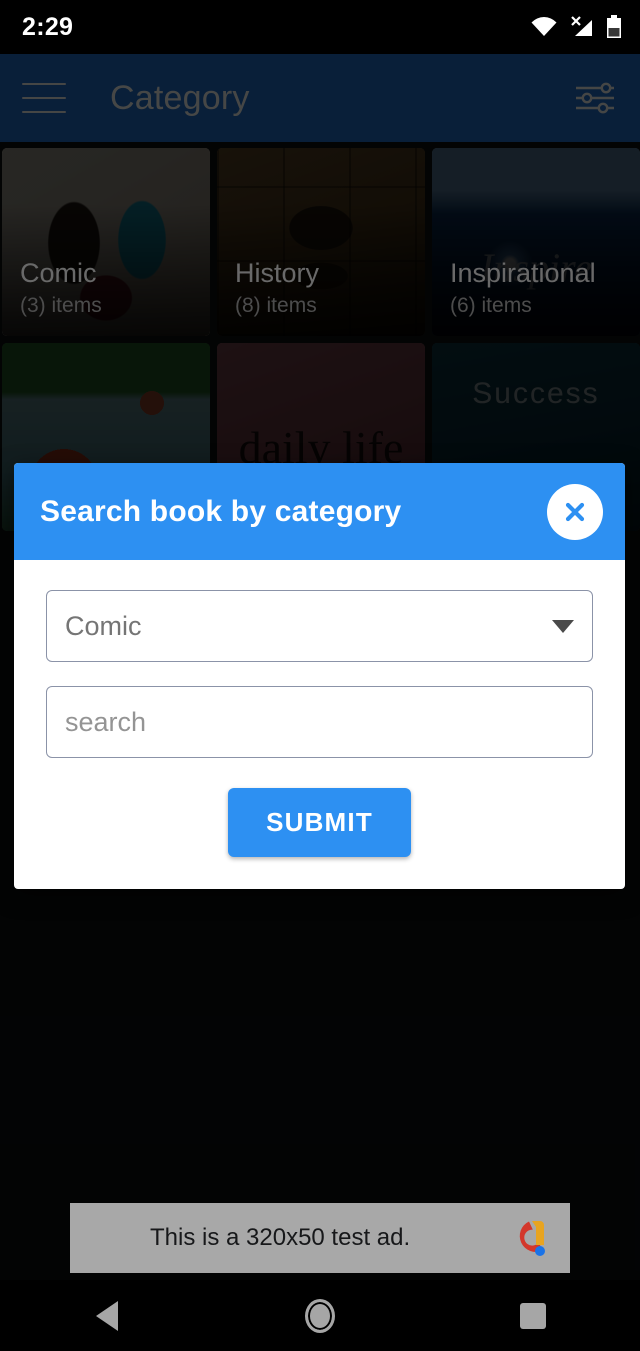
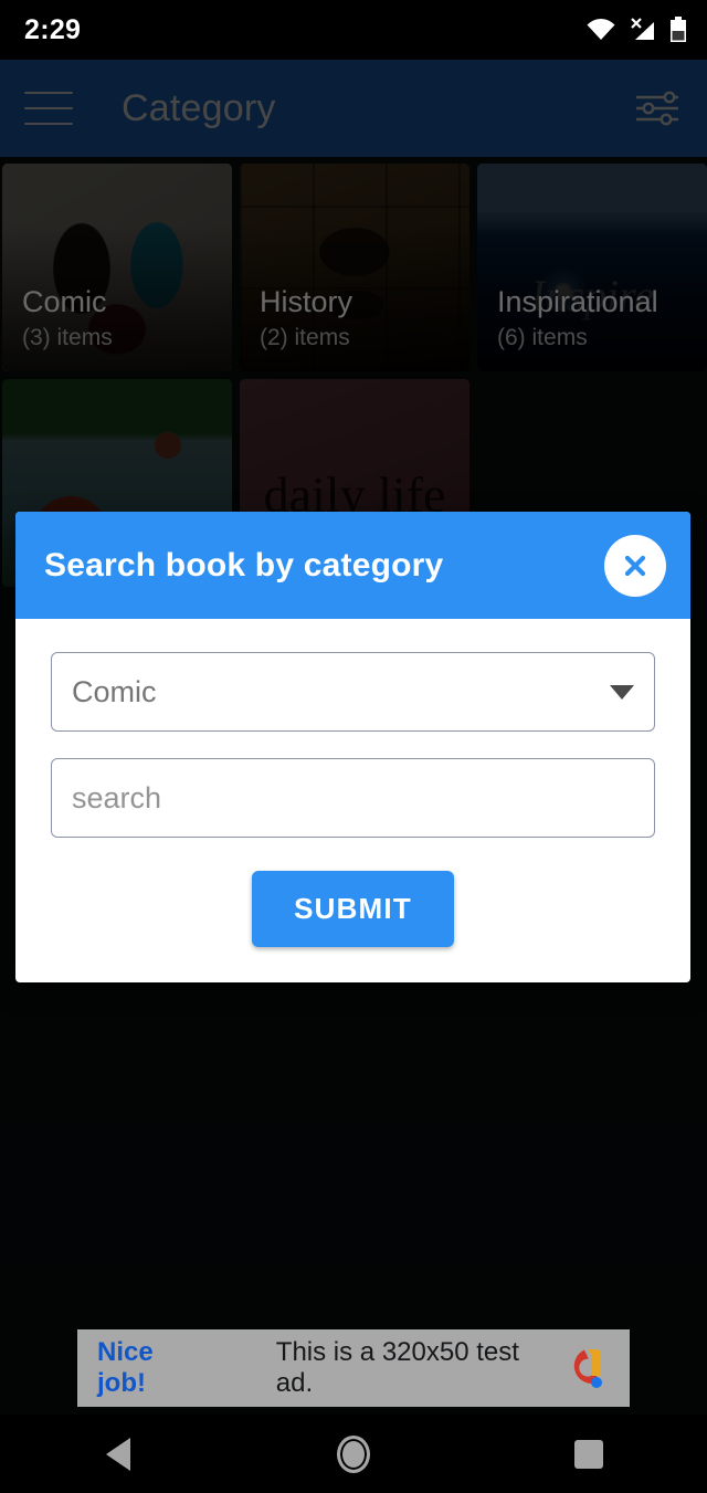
  2:29
  Category
  Comic
  (3) items
  History
- (8) items
+ (2) items
  Inspirational
  (6) items
  daily life
- Success
  Search book by category
  Comic
  search
  SUBMIT
+ Nice job!
  This is a 320x50 test ad.
